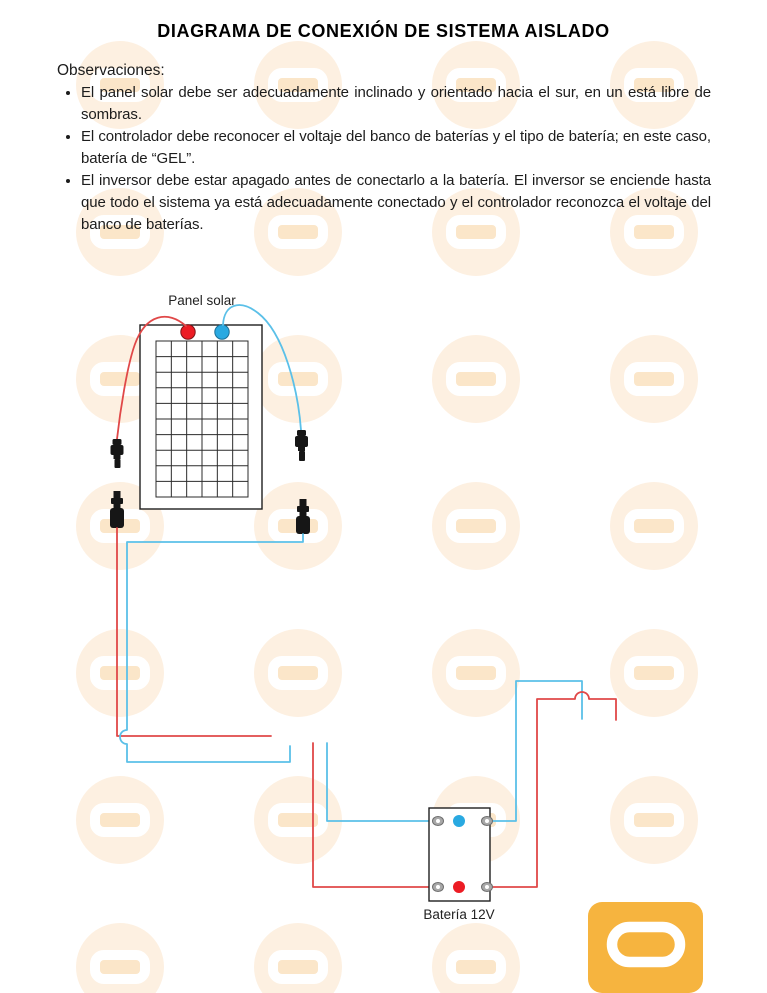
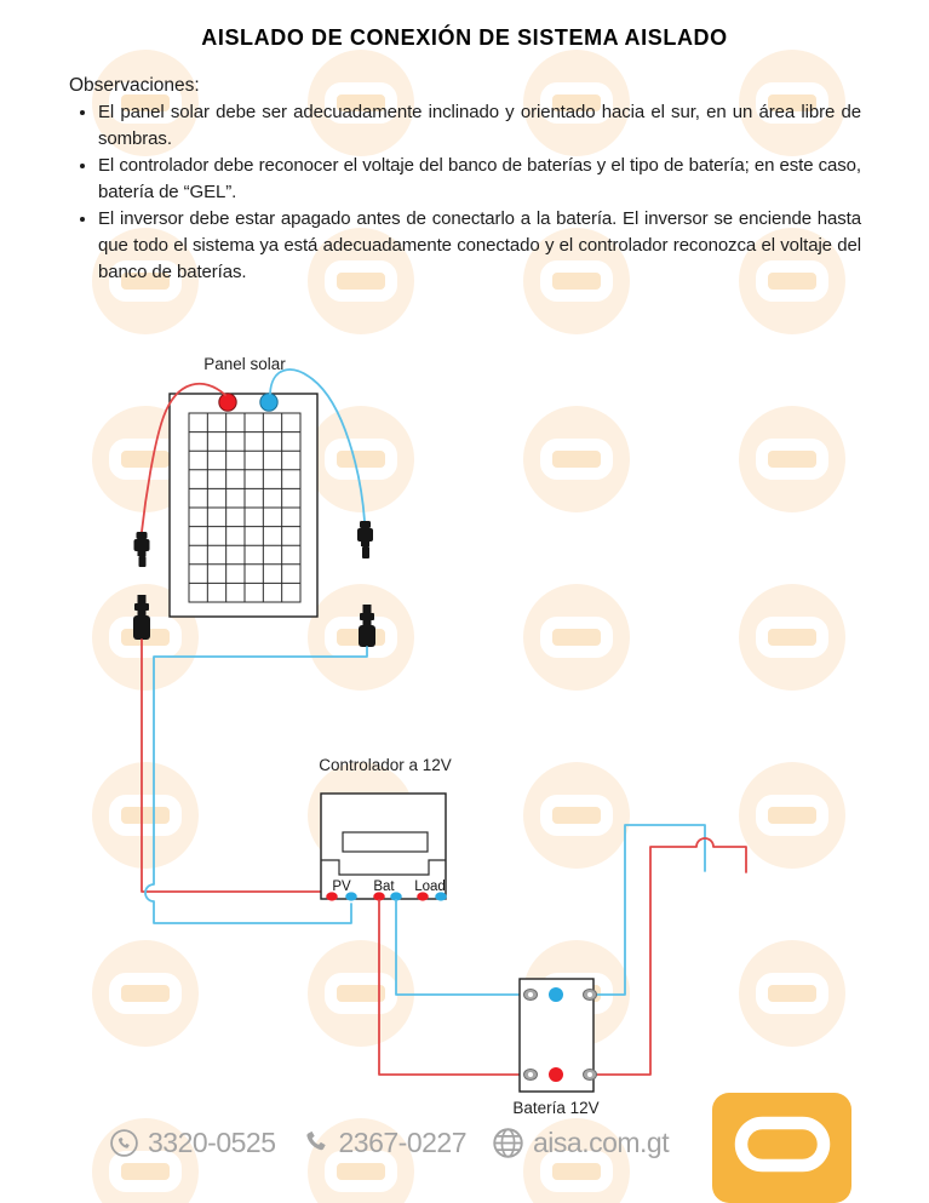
- DIAGRAMA DE CONEXIÓN DE SISTEMA AISLADO
+ AISLADO DE CONEXIÓN DE SISTEMA AISLADO
  Observaciones:
- El panel solar debe ser adecuadamente inclinado y orientado hacia el sur, en un está libre de sombras.
+ El panel solar debe ser adecuadamente inclinado y orientado hacia el sur, en un área libre de sombras.
  El controlador debe reconocer el voltaje del banco de baterías y el tipo de batería; en este caso, batería de “GEL”.
  El inversor debe estar apagado antes de conectarlo a la batería. El inversor se enciende hasta que todo el sistema ya está adecuadamente conectado y el controlador reconozca el voltaje del banco de baterías.
  Panel solar
+ Controlador a 12V
+ PV
+ Bat
+ Load
  Batería 12V
+ 3320-0525
+ 2367-0227
+ aisa.com.gt
